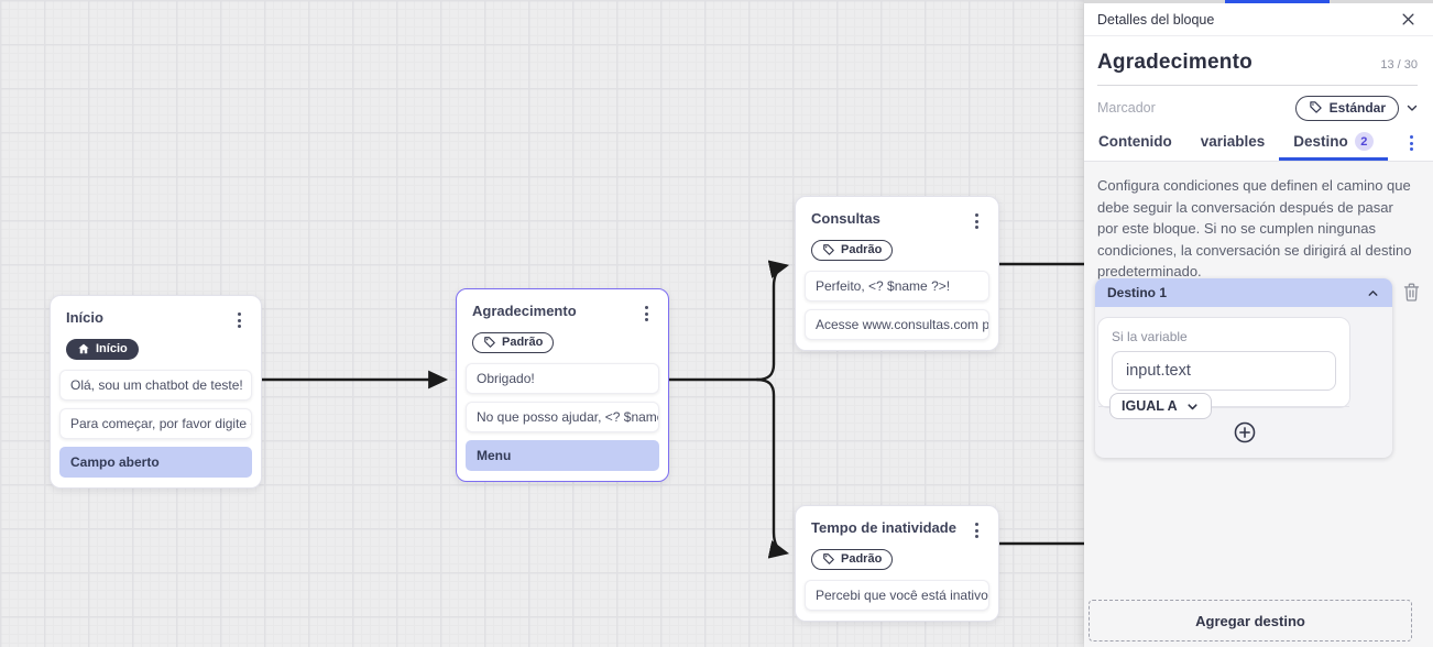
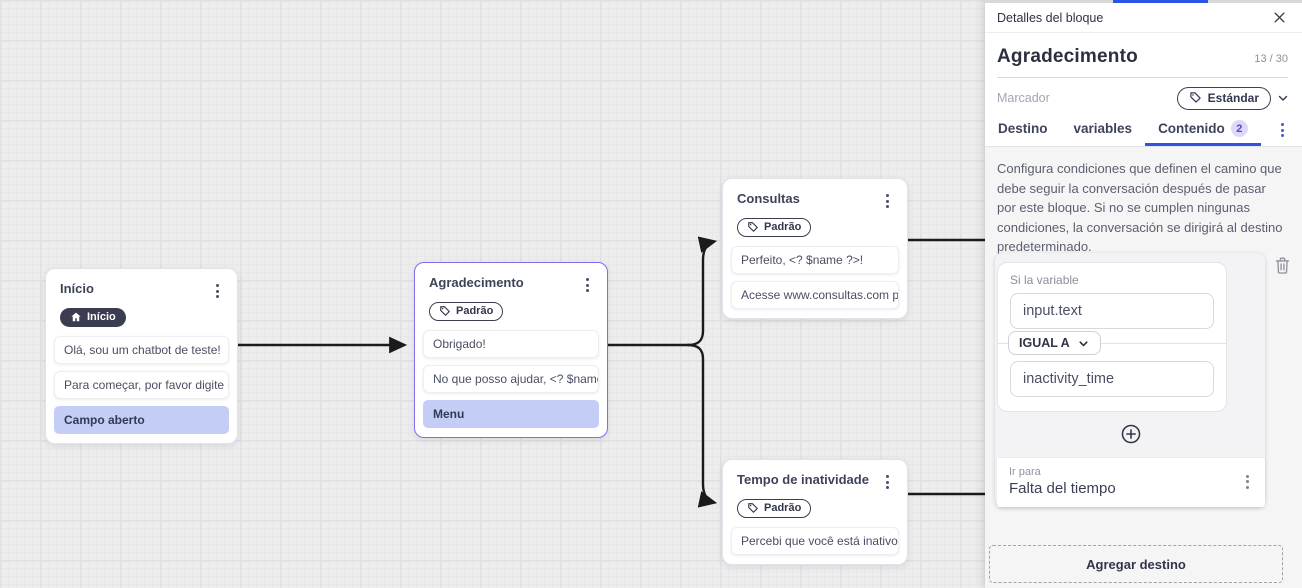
  Início
  Início
  Olá, sou um chatbot de teste!
  Para começar, por favor digite
  Campo aberto
  Agradecimento
  Padrão
  Obrigado!
  No que posso ajudar, <? $nam
  Menu
  Consultas
  Padrão
  Perfeito, <? $name ?>!
  Acesse www.consultas.com p
  Tempo de inatividade
  Padrão
  Percebi que você está inativo
  Detalles del bloque
  Agradecimento
  13 / 30
  Marcador
  Estándar
- Contenido
+ Destino
  variables
- Destino
+ Contenido
  2
  Configura condiciones que definen el camino que debe seguir la conversación después de pasar por este bloque. Si no se cumplen ningunas condiciones, la conversación se dirigirá al destino predeterminado.
- Destino 1
  Si la variable
  input.text
  IGUAL A
+ inactivity_time
+ Ir para
+ Falta del tiempo
  Agregar destino
